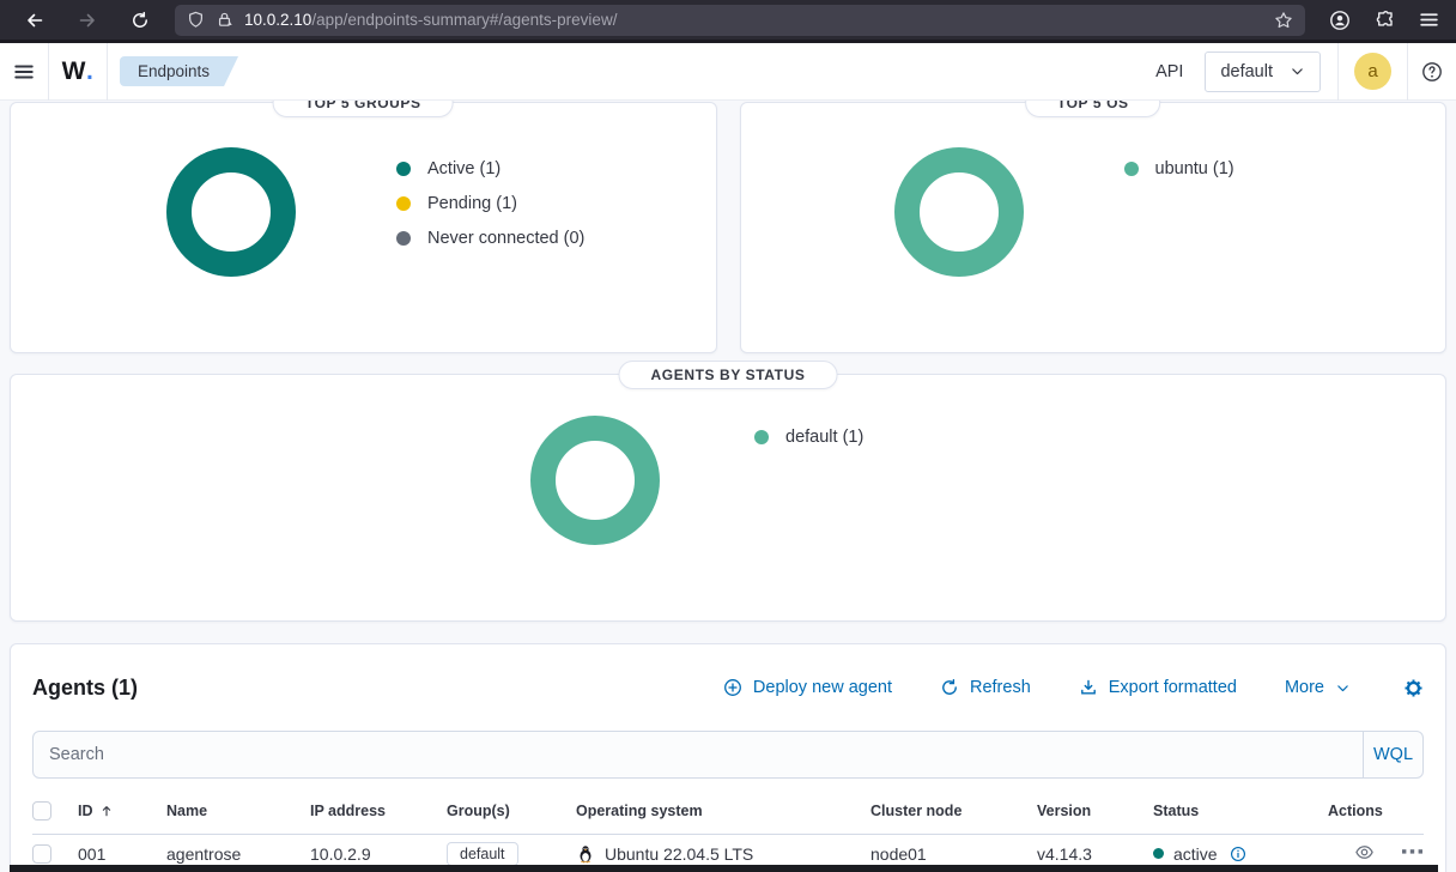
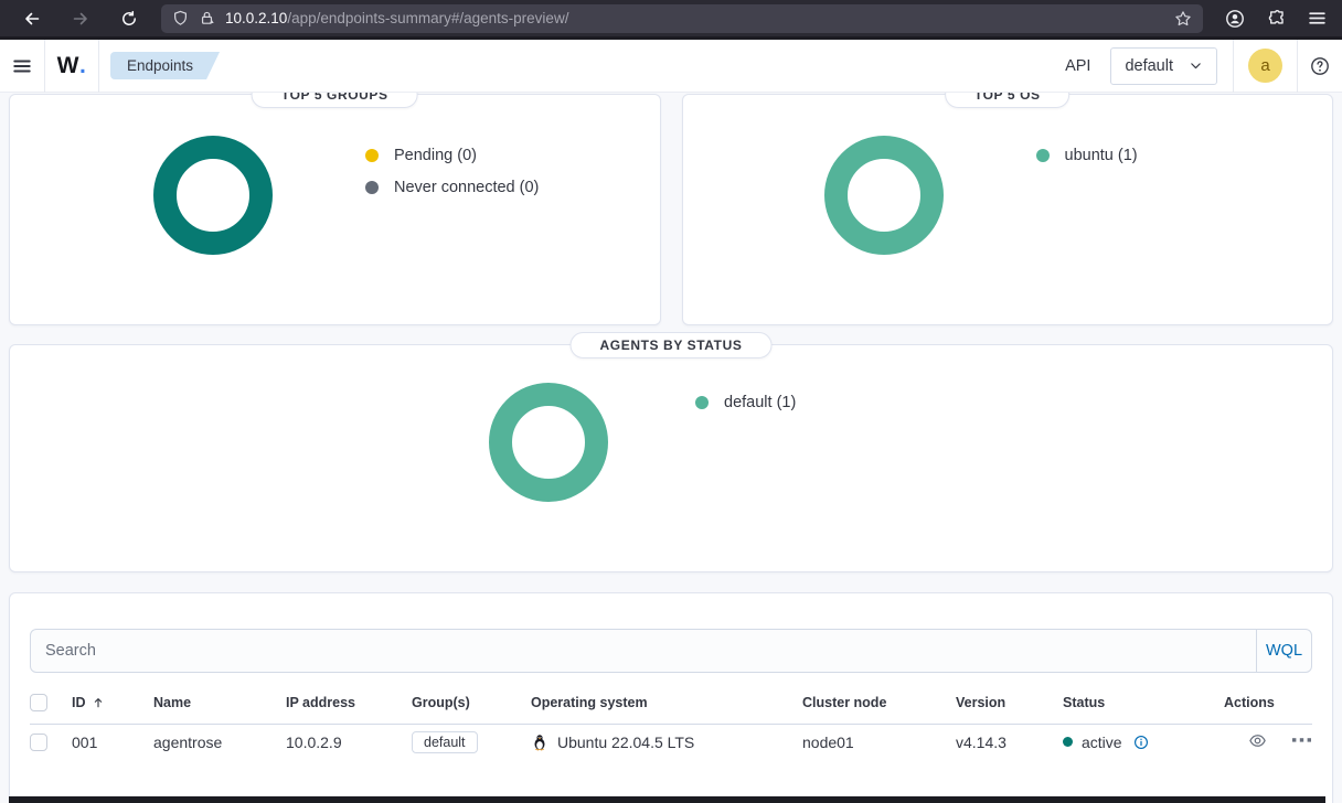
  10.0.2.10/app/endpoints-summary#/agents-preview/
  W
  .
  Endpoints
  API
  default
  a
  TOP 5 GROUPS
- Active (1)
- Pending (1)
+ Pending (0)
  Never connected (0)
  TOP 5 OS
  ubuntu (1)
  AGENTS BY STATUS
  default (1)
- Agents (1)
- Deploy new agent
- Refresh
- Export formatted
- More
  Search
  WQL
  	ID	Name	IP address	Group(s)	Operating system	Cluster node	Version	Status	Actions
  	001	agentrose	10.0.2.9	default	Ubuntu 22.04.5 LTS	node01	v4.14.3	active
